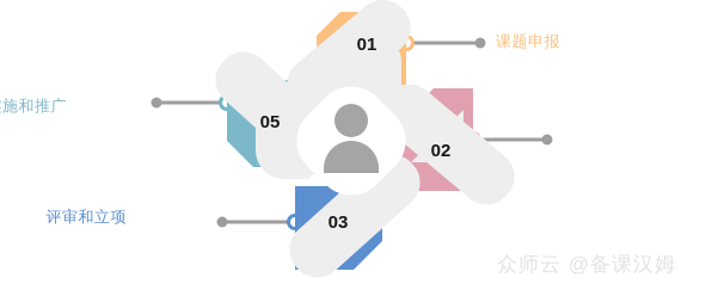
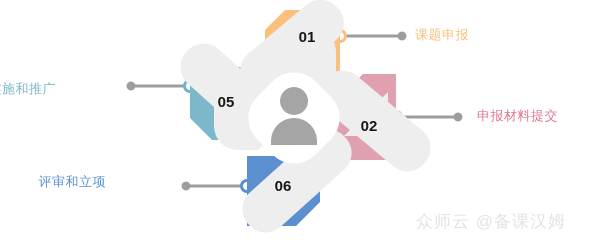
  01
  02
- 03
+ 06
  05
  课题申报
+ 申报材料提交
  评审和立项
  施和推广
  众师云 @备课汉姆
